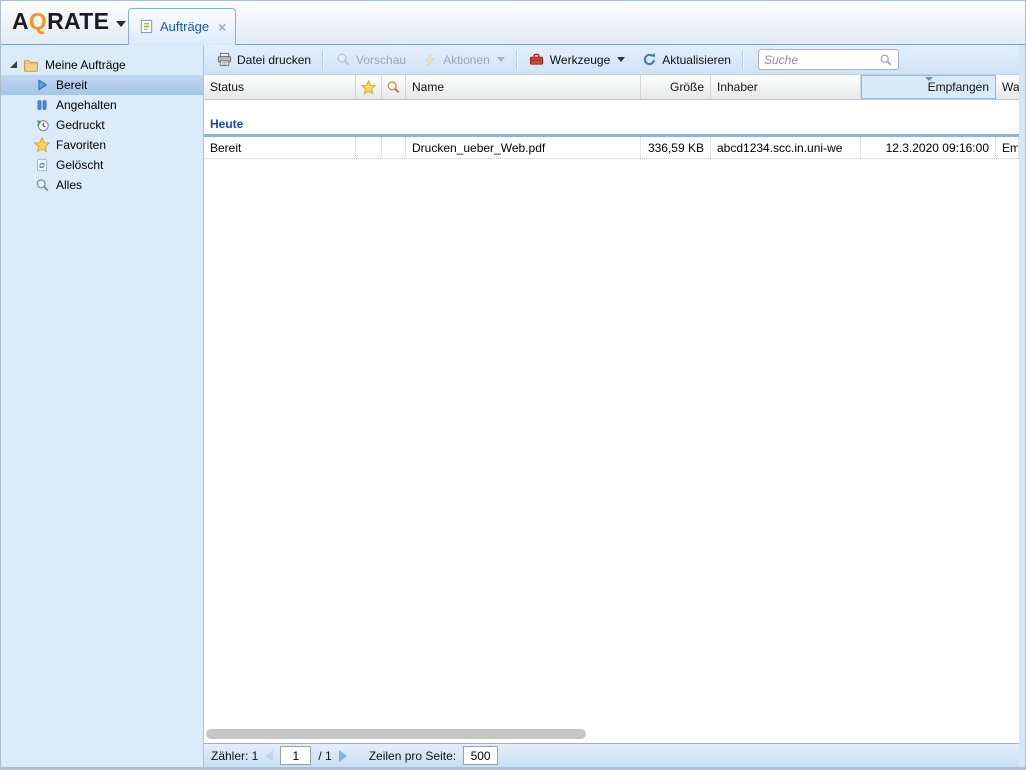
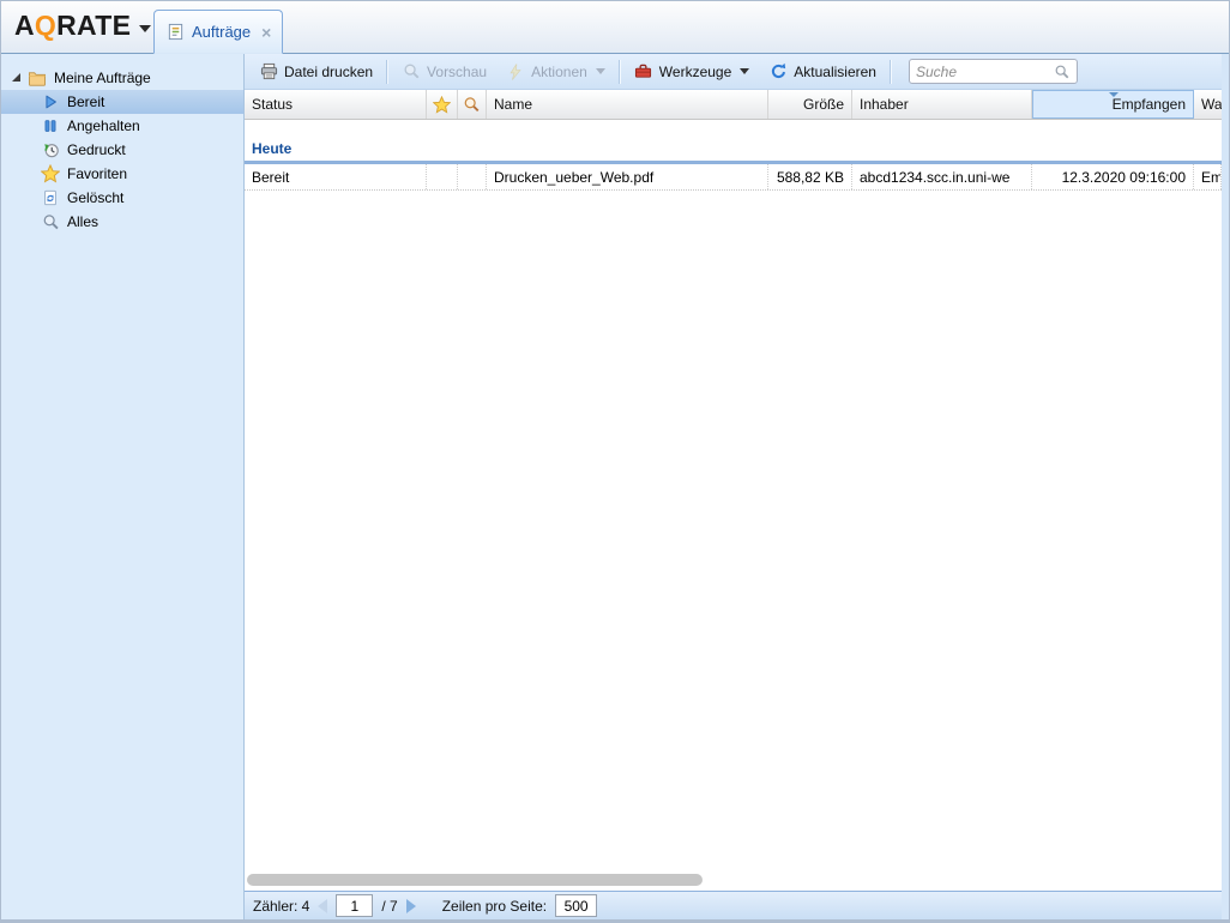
  AQRATE
  Aufträge
  ×
  Meine Aufträge
  Bereit
  Angehalten
  Gedruckt
  Favoriten
  Gelöscht
  Alles
  Datei drucken
  Vorschau
  Aktionen
  Werkzeuge
  Aktualisieren
  Suche
  Status
  Name
  Größe
  Inhaber
  Empfangen
  Wa
  Heute
  Bereit
  Drucken_ueber_Web.pdf
- 336,59 KB
+ 588,82 KB
  abcd1234.scc.in.uni-we
  12.3.2020 09:16:00
- Zähler: 1
+ Zähler: 4
  1
- / 1
+ / 7
  Zeilen pro Seite:
  500
